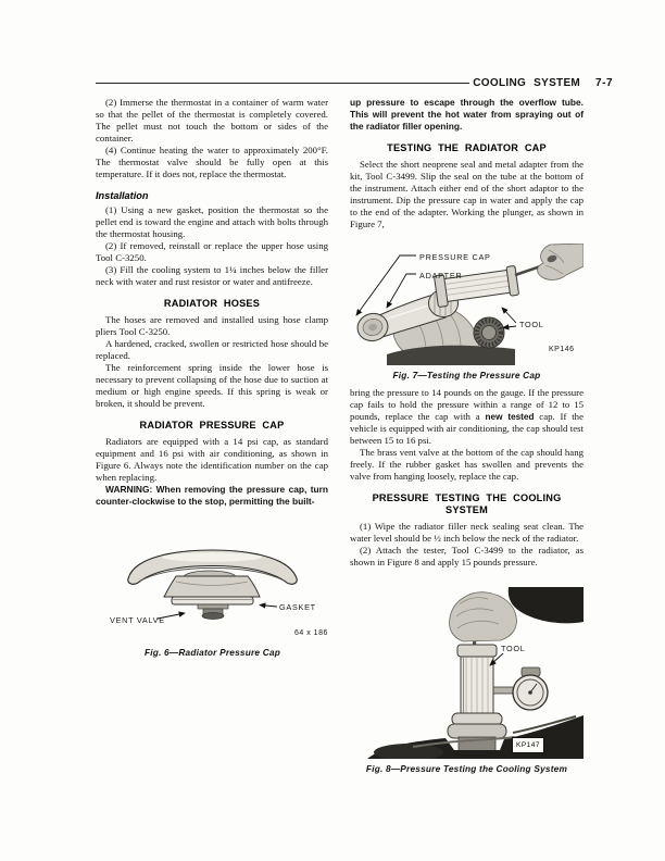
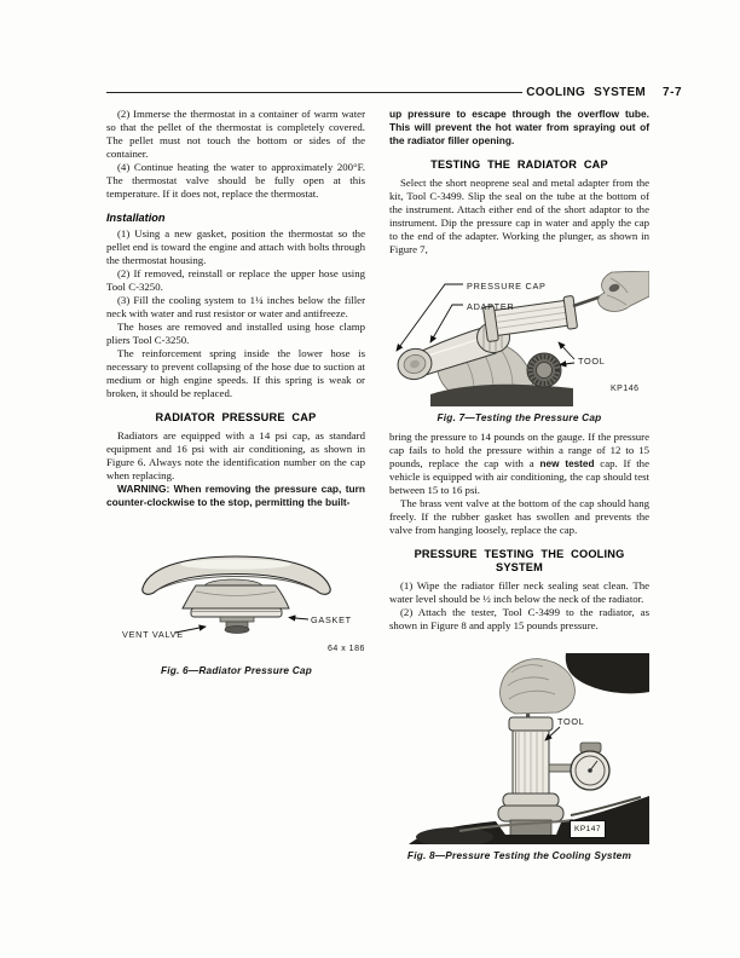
  COOLING SYSTEM
  7-7
  (2) Immerse the thermostat in a container of warm water so that the pellet of the thermostat is completely covered. The pellet must not touch the bottom or sides of the container.
  (4) Continue heating the water to approximately 200°F. The thermostat valve should be fully open at this temperature. If it does not, replace the thermostat.
  Installation
  (1) Using a new gasket, position the thermostat so the pellet end is toward the engine and attach with bolts through the thermostat housing.
  (2) If removed, reinstall or replace the upper hose using Tool C-3250.
  (3) Fill the cooling system to 1¼ inches below the filler neck with water and rust resistor or water and antifreeze.
- RADIATOR HOSES
  The hoses are removed and installed using hose clamp pliers Tool C-3250.
- A hardened, cracked, swollen or restricted hose should be replaced.
- The reinforcement spring inside the lower hose is necessary to prevent collapsing of the hose due to suction at medium or high engine speeds. If this spring is weak or broken, it should be prevent.
+ The reinforcement spring inside the lower hose is necessary to prevent collapsing of the hose due to suction at medium or high engine speeds. If this spring is weak or broken, it should be replaced.
  RADIATOR PRESSURE CAP
  Radiators are equipped with a 14 psi cap, as standard equipment and 16 psi with air conditioning, as shown in Figure 6. Always note the identification number on the cap when replacing.
  WARNING: When removing the pressure cap, turn counter-clockwise to the stop, permitting the built-
  VENT VALVE
  GASKET
  Fig. 6—Radiator Pressure Cap
  up pressure to escape through the overflow tube. This will prevent the hot water from spraying out of the radiator filler opening.
  TESTING THE RADIATOR CAP
  Select the short neoprene seal and metal adapter from the kit, Tool C-3499. Slip the seal on the tube at the bottom of the instrument. Attach either end of the short adaptor to the instrument. Dip the pressure cap in water and apply the cap to the end of the adapter. Working the plunger, as shown in Figure 7,
  PRESSURE CAP
  ADAPTER
  TOOL
  Fig. 7—Testing the Pressure Cap
  bring the pressure to 14 pounds on the gauge. If the pressure cap fails to hold the pressure within a range of 12 to 15 pounds, replace the cap with a new tested cap. If the vehicle is equipped with air conditioning, the cap should test between 15 to 16 psi.
  The brass vent valve at the bottom of the cap should hang freely. If the rubber gasket has swollen and prevents the valve from hanging loosely, replace the cap.
  PRESSURE TESTING THE COOLING SYSTEM
  (1) Wipe the radiator filler neck sealing seat clean. The water level should be ½ inch below the neck of the radiator.
  (2) Attach the tester, Tool C-3499 to the radiator, as shown in Figure 8 and apply 15 pounds pressure.
  TOOL
  Fig. 8—Pressure Testing the Cooling System
